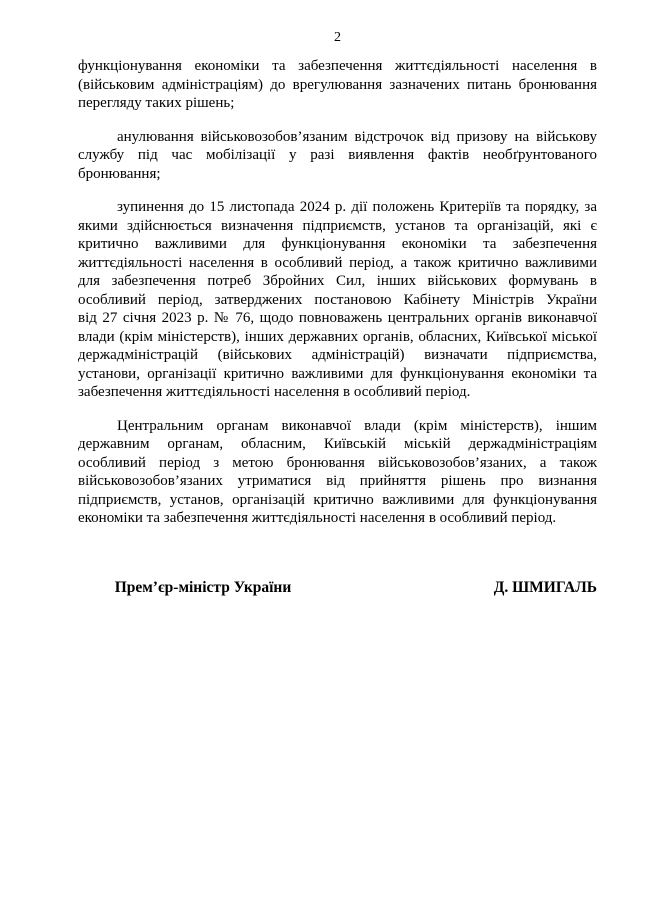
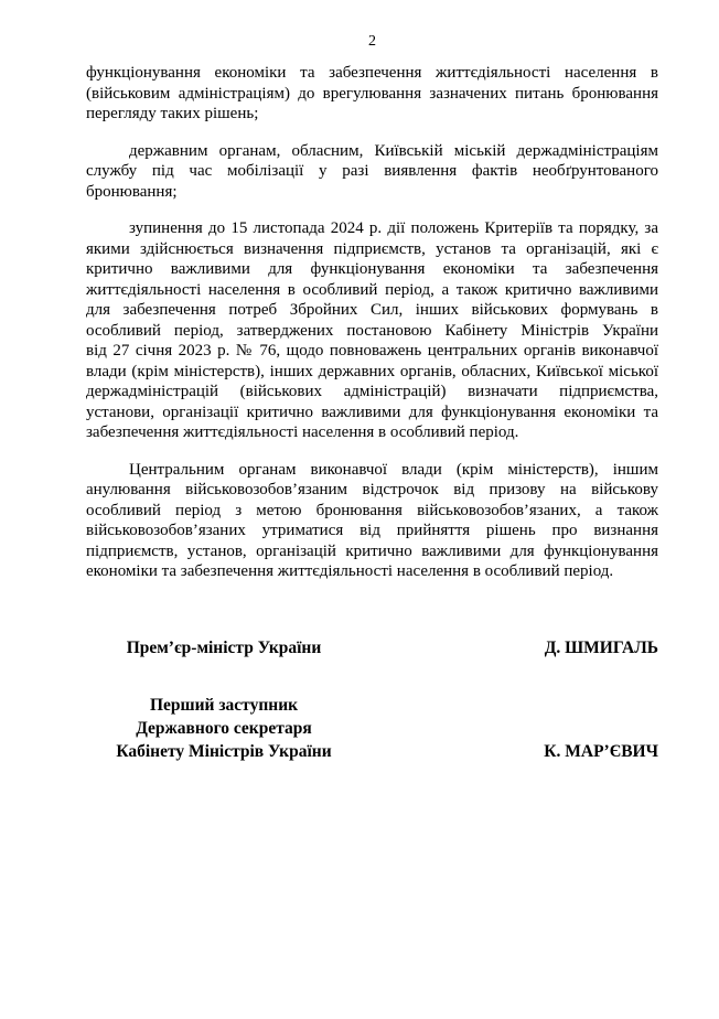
  2
  функціонування економіки та забезпечення життєдіяльності населення в
  (військовим адміністраціям) до врегулювання зазначених питань бронювання
  перегляду таких рішень;
- анулювання військовозобов’язаним відстрочок від призову на військову
+ державним органам, обласним, Київській міській держадміністраціям
  службу під час мобілізації у разі виявлення фактів необґрунтованого
  бронювання;
  зупинення до 15 листопада 2024 р. дії положень Критеріїв та порядку, за
  якими здійснюється визначення підприємств, установ та організацій, які є
  критично важливими для функціонування економіки та забезпечення
  життєдіяльності населення в особливий період, а також критично важливими
  для забезпечення потреб Збройних Сил, інших військових формувань в
  особливий період, затверджених постановою Кабінету Міністрів України
  від 27 січня 2023 р. № 76, щодо повноважень центральних органів виконавчої
  влади (крім міністерств), інших державних органів, обласних, Київської міської
  держадміністрацій (військових адміністрацій) визначати підприємства,
  установи, організації критично важливими для функціонування економіки та
  забезпечення життєдіяльності населення в особливий період.
  Центральним органам виконавчої влади (крім міністерств), іншим
- державним органам, обласним, Київській міській держадміністраціям
+ анулювання військовозобов’язаним відстрочок від призову на військову
  особливий період з метою бронювання військовозобов’язаних, а також
  військовозобов’язаних утриматися від прийняття рішень про визнання
  підприємств, установ, організацій критично важливими для функціонування
  економіки та забезпечення життєдіяльності населення в особливий період.
  Прем’єр-міністр України
  Д. ШМИГАЛЬ
+ Перший заступник
+ Державного секретаря
+ Кабінету Міністрів України
+ К. МАР’ЄВИЧ
